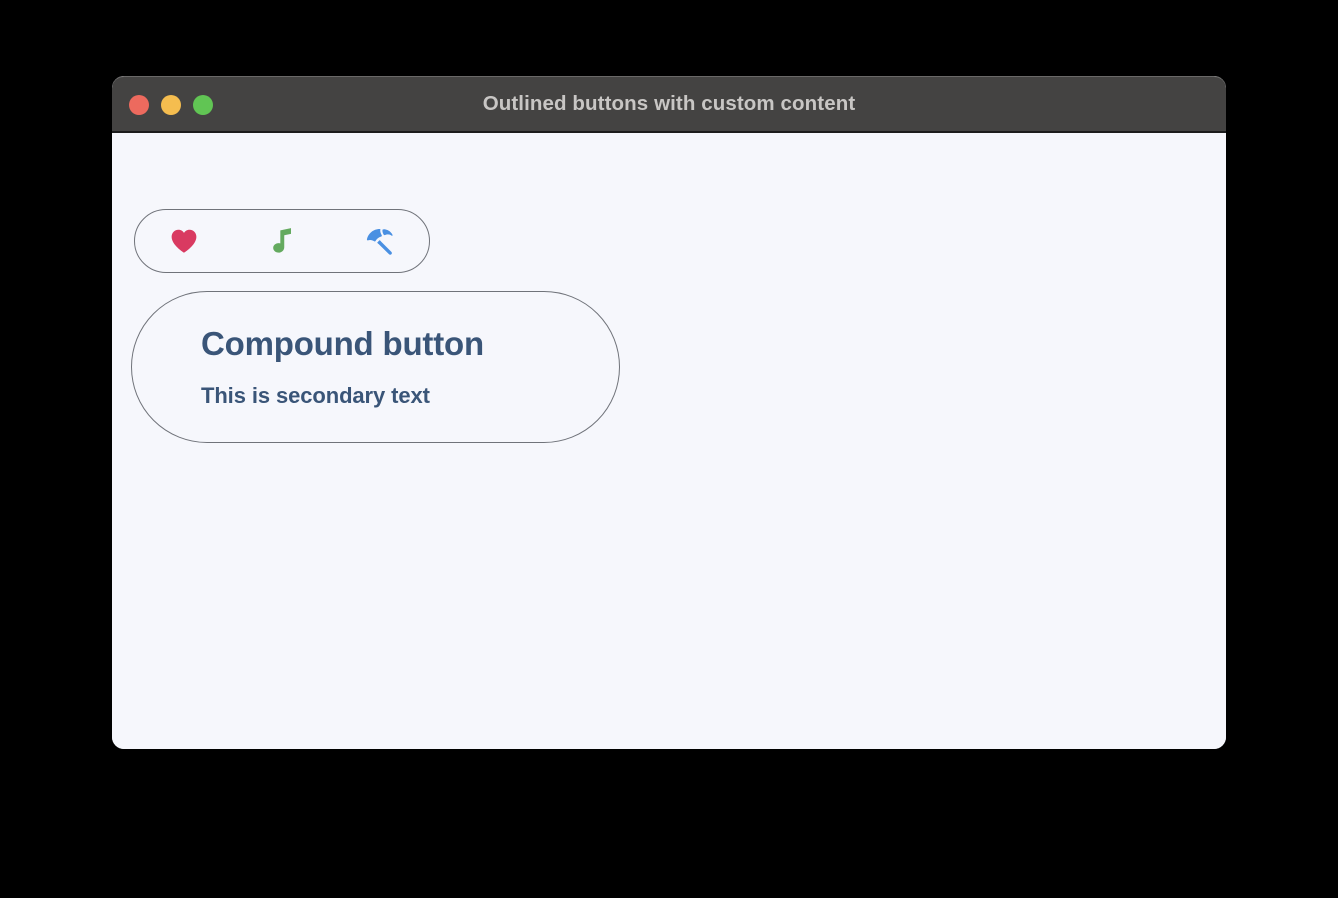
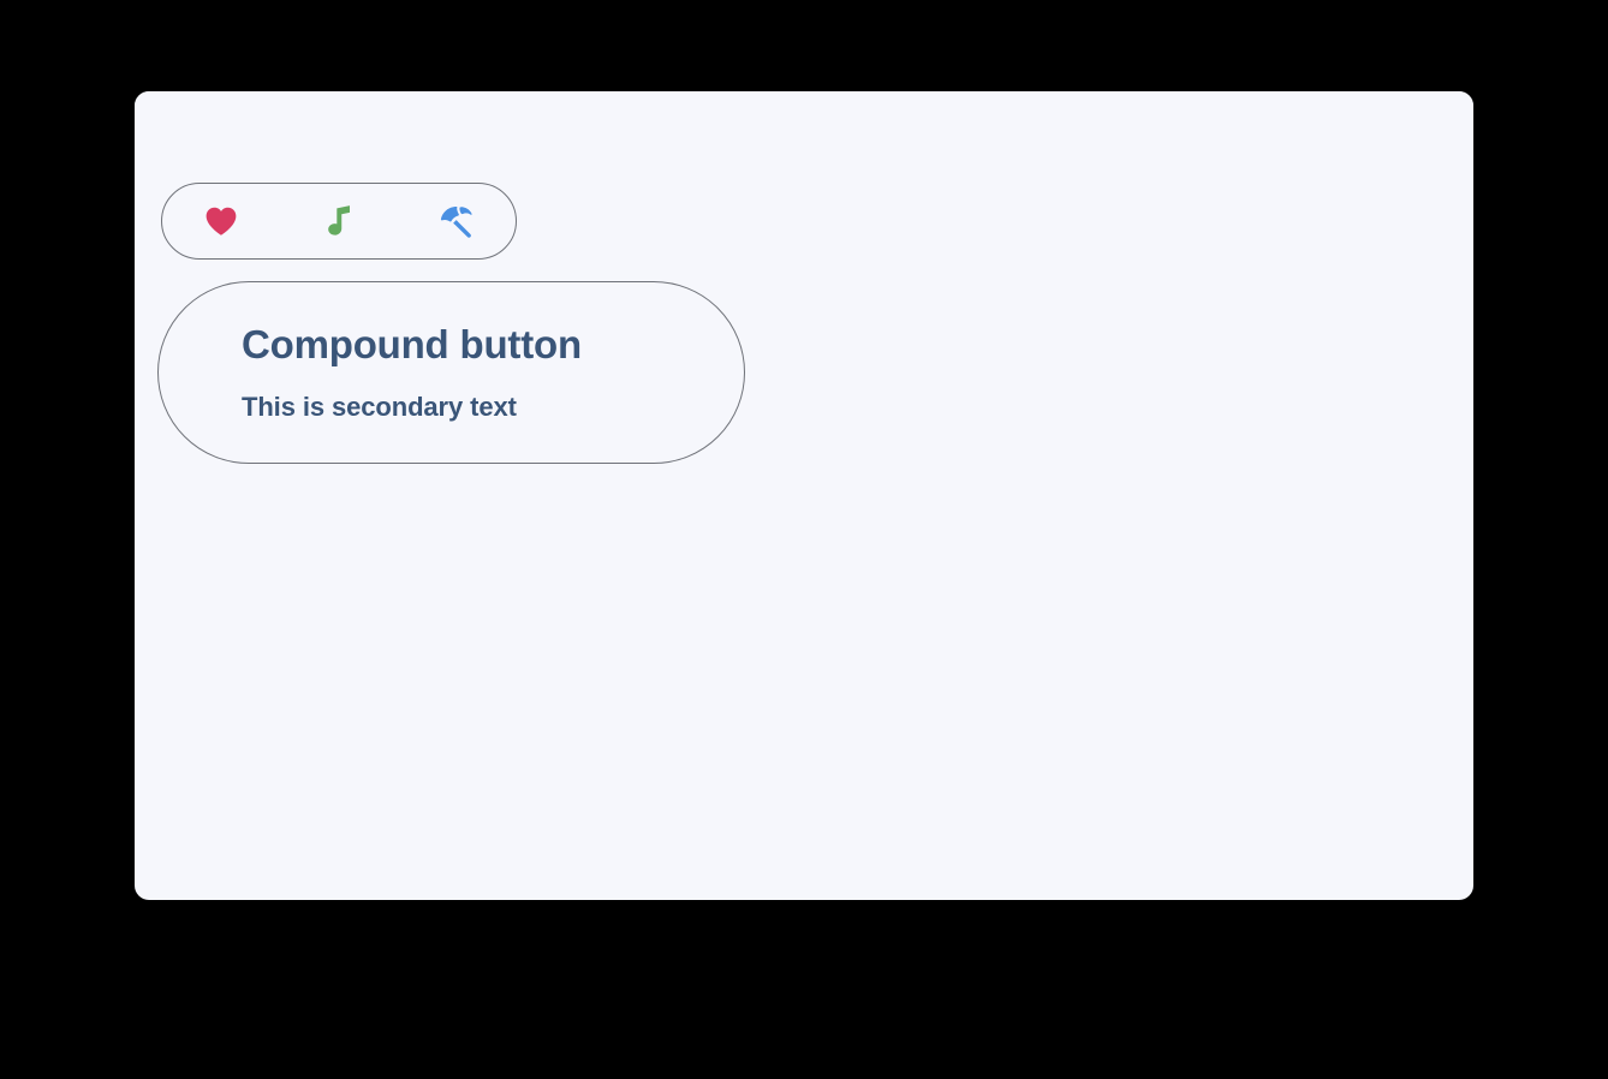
- Outlined buttons with custom content
  Compound button
  This is secondary text
